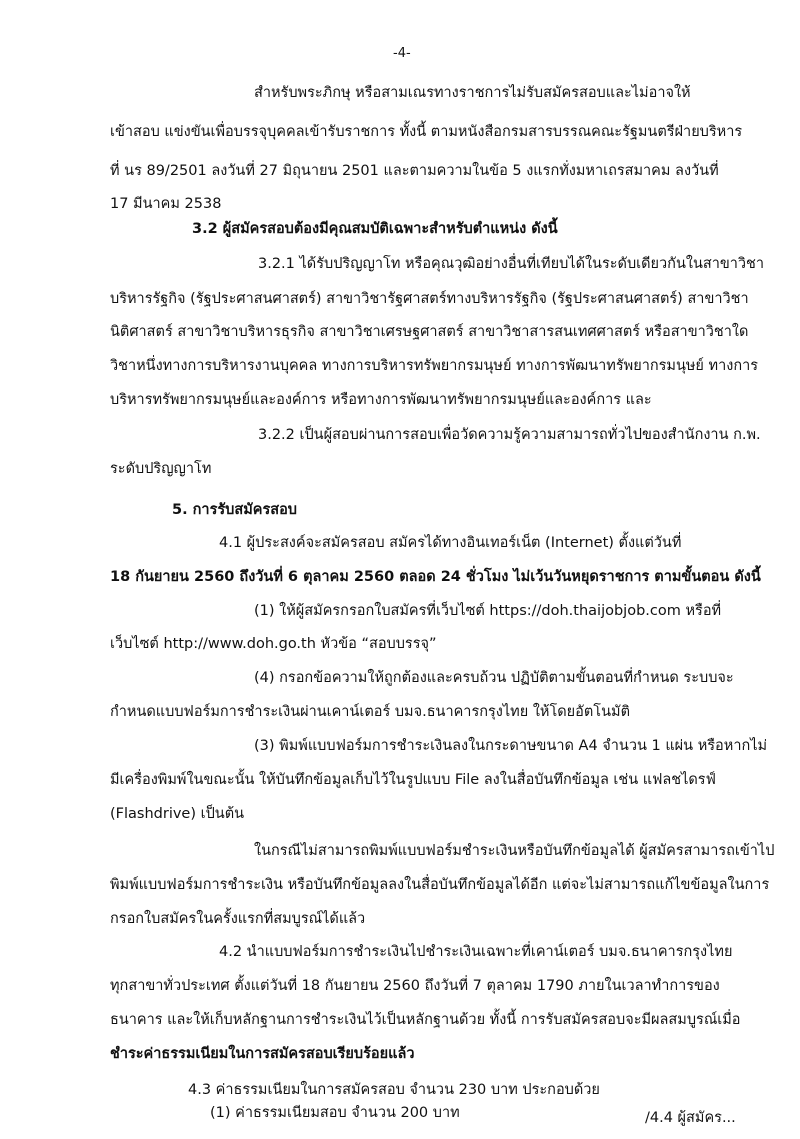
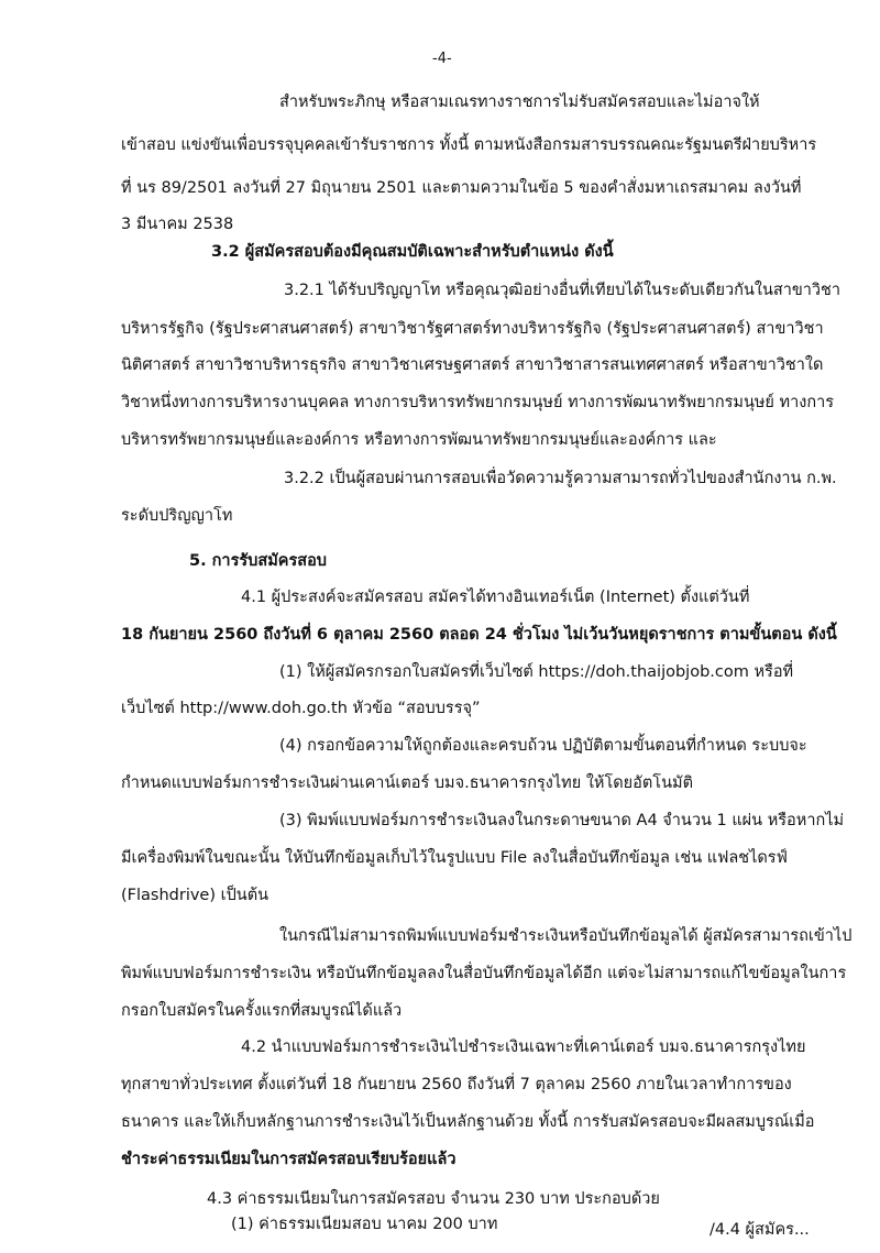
  -4-
  สำหรับพระภิกษุ หรือสามเณรทางราชการไม่รับสมัครสอบและไม่อาจให้
  เข้าสอบ แข่งขันเพื่อบรรจุบุคคลเข้ารับราชการ ทั้งนี้ ตามหนังสือกรมสารบรรณคณะรัฐมนตรีฝ่ายบริหาร
- ที่ นร 89/2501 ลงวันที่ 27 มิถุนายน 2501 และตามความในข้อ 5 งแรกทั่งมหาเถรสมาคม ลงวันที่
+ ที่ นร 89/2501 ลงวันที่ 27 มิถุนายน 2501 และตามความในข้อ 5 ของคำสั่งมหาเถรสมาคม ลงวันที่
- 17 มีนาคม 2538
+ 3 มีนาคม 2538
  3.2 ผู้สมัครสอบต้องมีคุณสมบัติเฉพาะสำหรับตำแหน่ง ดังนี้
  3.2.1 ได้รับปริญญาโท หรือคุณวุฒิอย่างอื่นที่เทียบได้ในระดับเดียวกันในสาขาวิชา
  บริหารรัฐกิจ (รัฐประศาสนศาสตร์) สาขาวิชารัฐศาสตร์ทางบริหารรัฐกิจ (รัฐประศาสนศาสตร์) สาขาวิชา
  นิติศาสตร์ สาขาวิชาบริหารธุรกิจ สาขาวิชาเศรษฐศาสตร์ สาขาวิชาสารสนเทศศาสตร์ หรือสาขาวิชาใด
  วิชาหนึ่งทางการบริหารงานบุคคล ทางการบริหารทรัพยากรมนุษย์ ทางการพัฒนาทรัพยากรมนุษย์ ทางการ
  บริหารทรัพยากรมนุษย์และองค์การ หรือทางการพัฒนาทรัพยากรมนุษย์และองค์การ และ
  3.2.2 เป็นผู้สอบผ่านการสอบเพื่อวัดความรู้ความสามารถทั่วไปของสำนักงาน ก.พ.
  ระดับปริญญาโท
  5. การรับสมัครสอบ
  4.1 ผู้ประสงค์จะสมัครสอบ สมัครได้ทางอินเทอร์เน็ต (Internet) ตั้งแต่วันที่
  18 กันยายน 2560 ถึงวันที่ 6 ตุลาคม 2560 ตลอด 24 ชั่วโมง ไม่เว้นวันหยุดราชการ ตามขั้นตอน ดังนี้
  (1) ให้ผู้สมัครกรอกใบสมัครที่เว็บไซต์ https://doh.thaijobjob.com หรือที่
  เว็บไซต์ http://www.doh.go.th หัวข้อ “สอบบรรจุ”
  (4) กรอกข้อความให้ถูกต้องและครบถ้วน ปฏิบัติตามขั้นตอนที่กำหนด ระบบจะ
  กำหนดแบบฟอร์มการชำระเงินผ่านเคาน์เตอร์ บมจ.ธนาคารกรุงไทย ให้โดยอัตโนมัติ
  (3) พิมพ์แบบฟอร์มการชำระเงินลงในกระดาษขนาด A4 จำนวน 1 แผ่น หรือหากไม่
  มีเครื่องพิมพ์ในขณะนั้น ให้บันทึกข้อมูลเก็บไว้ในรูปแบบ File ลงในสื่อบันทึกข้อมูล เช่น แฟลชไดรฟ์
  (Flashdrive) เป็นต้น
  ในกรณีไม่สามารถพิมพ์แบบฟอร์มชำระเงินหรือบันทึกข้อมูลได้ ผู้สมัครสามารถเข้าไป
  พิมพ์แบบฟอร์มการชำระเงิน หรือบันทึกข้อมูลลงในสื่อบันทึกข้อมูลได้อีก แต่จะไม่สามารถแก้ไขข้อมูลในการ
  กรอกใบสมัครในครั้งแรกที่สมบูรณ์ได้แล้ว
  4.2 นำแบบฟอร์มการชำระเงินไปชำระเงินเฉพาะที่เคาน์เตอร์ บมจ.ธนาคารกรุงไทย
- ทุกสาขาทั่วประเทศ ตั้งแต่วันที่ 18 กันยายน 2560 ถึงวันที่ 7 ตุลาคม 1790 ภายในเวลาทำการของ
+ ทุกสาขาทั่วประเทศ ตั้งแต่วันที่ 18 กันยายน 2560 ถึงวันที่ 7 ตุลาคม 2560 ภายในเวลาทำการของ
  ธนาคาร และให้เก็บหลักฐานการชำระเงินไว้เป็นหลักฐานด้วย ทั้งนี้ การรับสมัครสอบจะมีผลสมบูรณ์เมื่อ
  ชำระค่าธรรมเนียมในการสมัครสอบเรียบร้อยแล้ว
  4.3 ค่าธรรมเนียมในการสมัครสอบ จำนวน 230 บาท ประกอบด้วย
- (1) ค่าธรรมเนียมสอบ จำนวน 200 บาท
+ (1) ค่าธรรมเนียมสอบ นาคม 200 บาท
  /4.4 ผู้สมัคร...
